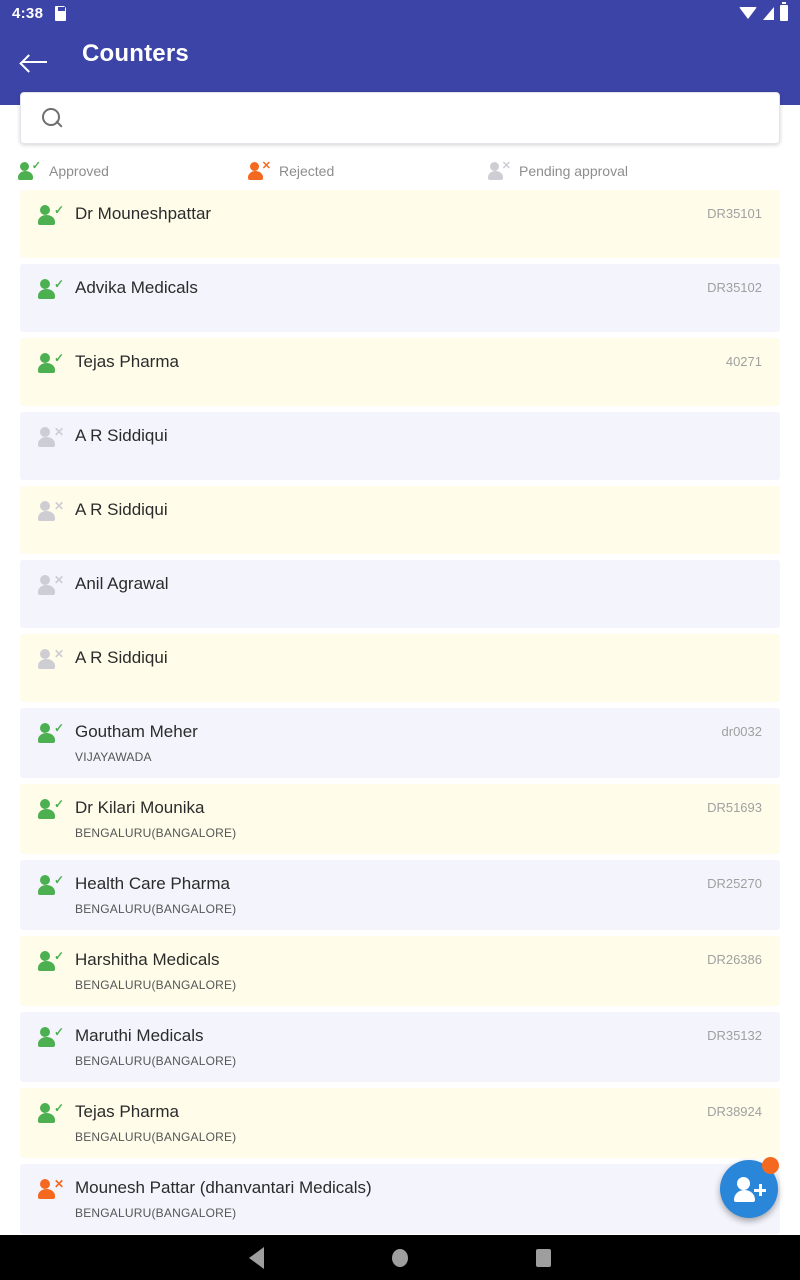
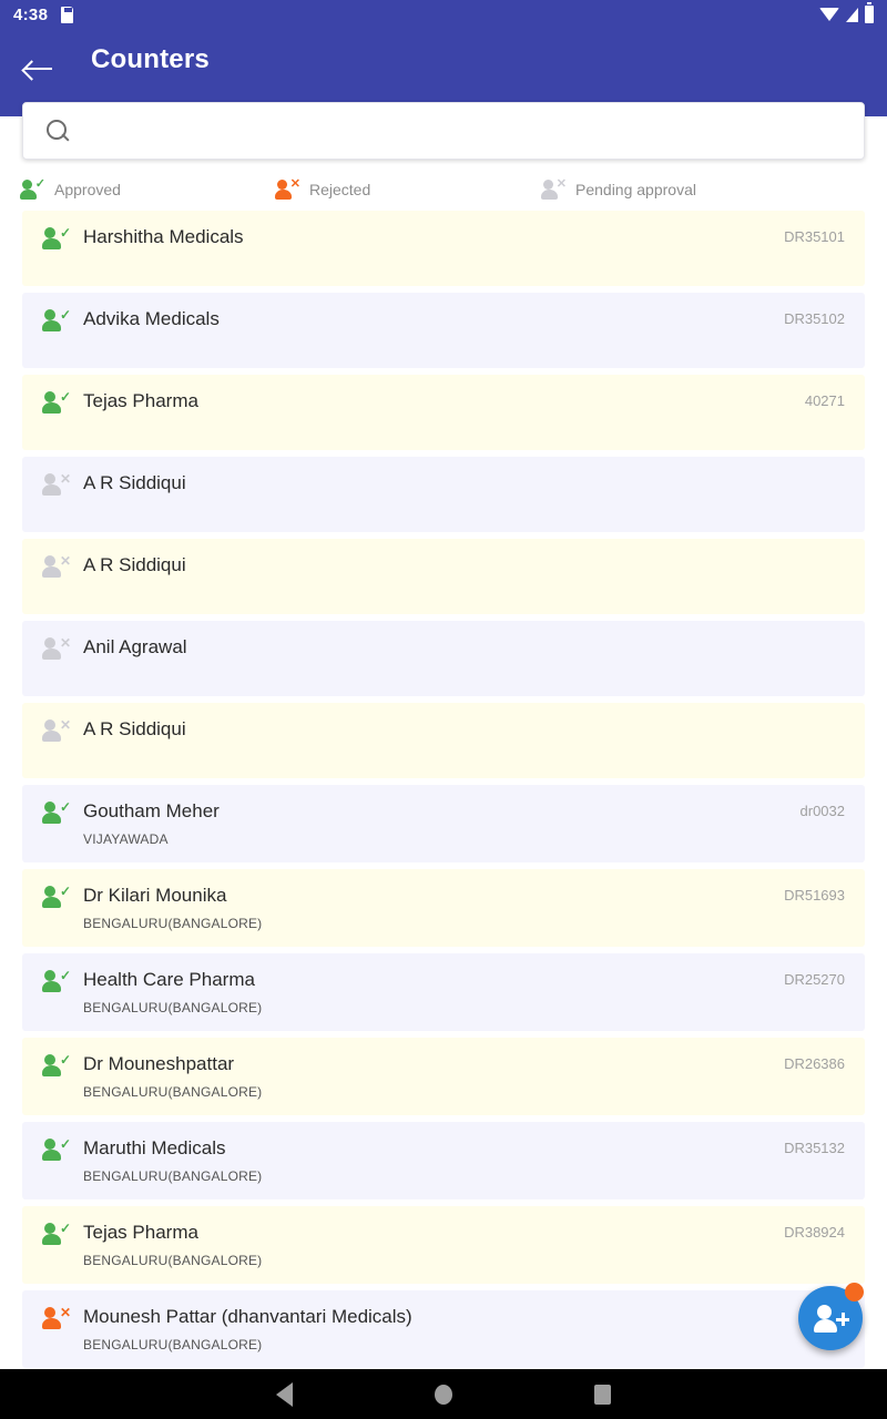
  4:38
  Counters
  ✓
  Approved
  ✕
  Rejected
  ✕
  Pending approval
  ✓
- Dr Mouneshpattar
+ Harshitha Medicals
  DR35101
  ✓
  Advika Medicals
  DR35102
  ✓
  Tejas Pharma
  40271
  ✕
  A R Siddiqui
  ✕
  A R Siddiqui
  ✕
  Anil Agrawal
  ✕
  A R Siddiqui
  ✓
  Goutham Meher
  VIJAYAWADA
  dr0032
  ✓
  Dr Kilari Mounika
  BENGALURU(BANGALORE)
  DR51693
  ✓
  Health Care Pharma
  BENGALURU(BANGALORE)
  DR25270
  ✓
- Harshitha Medicals
+ Dr Mouneshpattar
  BENGALURU(BANGALORE)
  DR26386
  ✓
  Maruthi Medicals
  BENGALURU(BANGALORE)
  DR35132
  ✓
  Tejas Pharma
  BENGALURU(BANGALORE)
  DR38924
  ✕
  Mounesh Pattar (dhanvantari Medicals)
  BENGALURU(BANGALORE)
